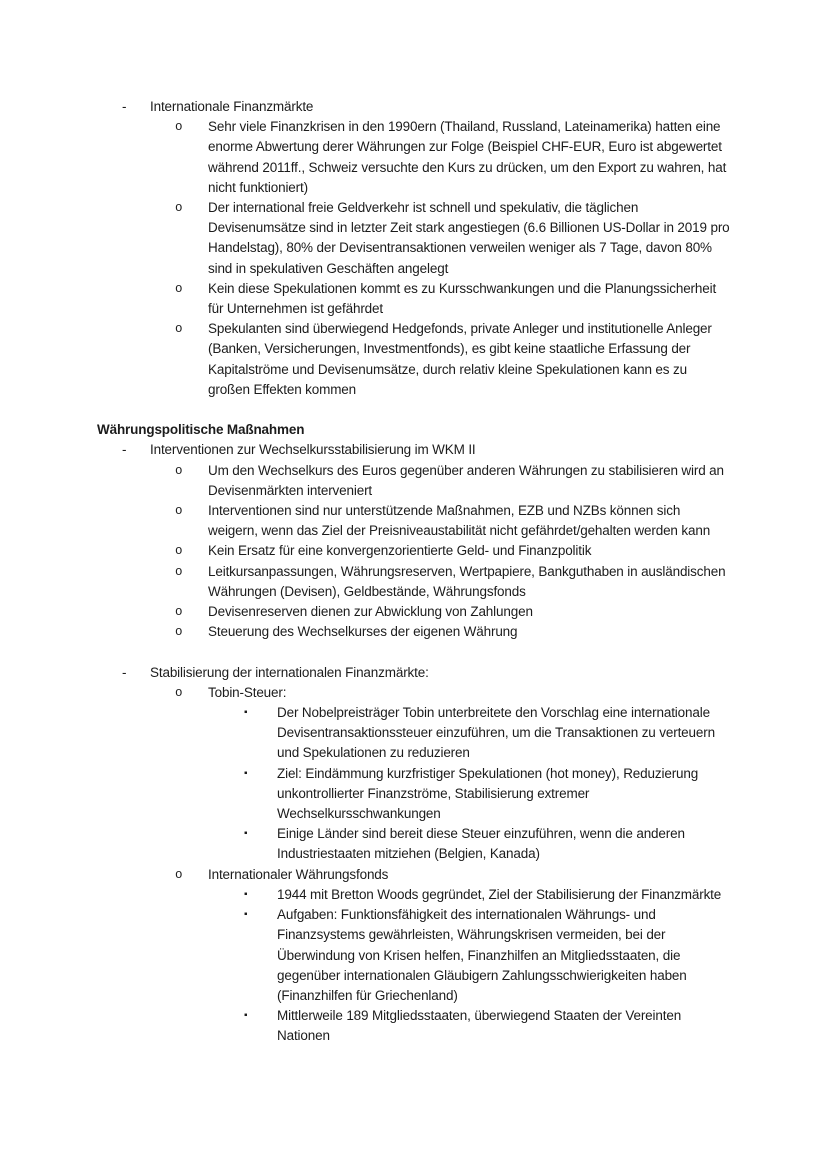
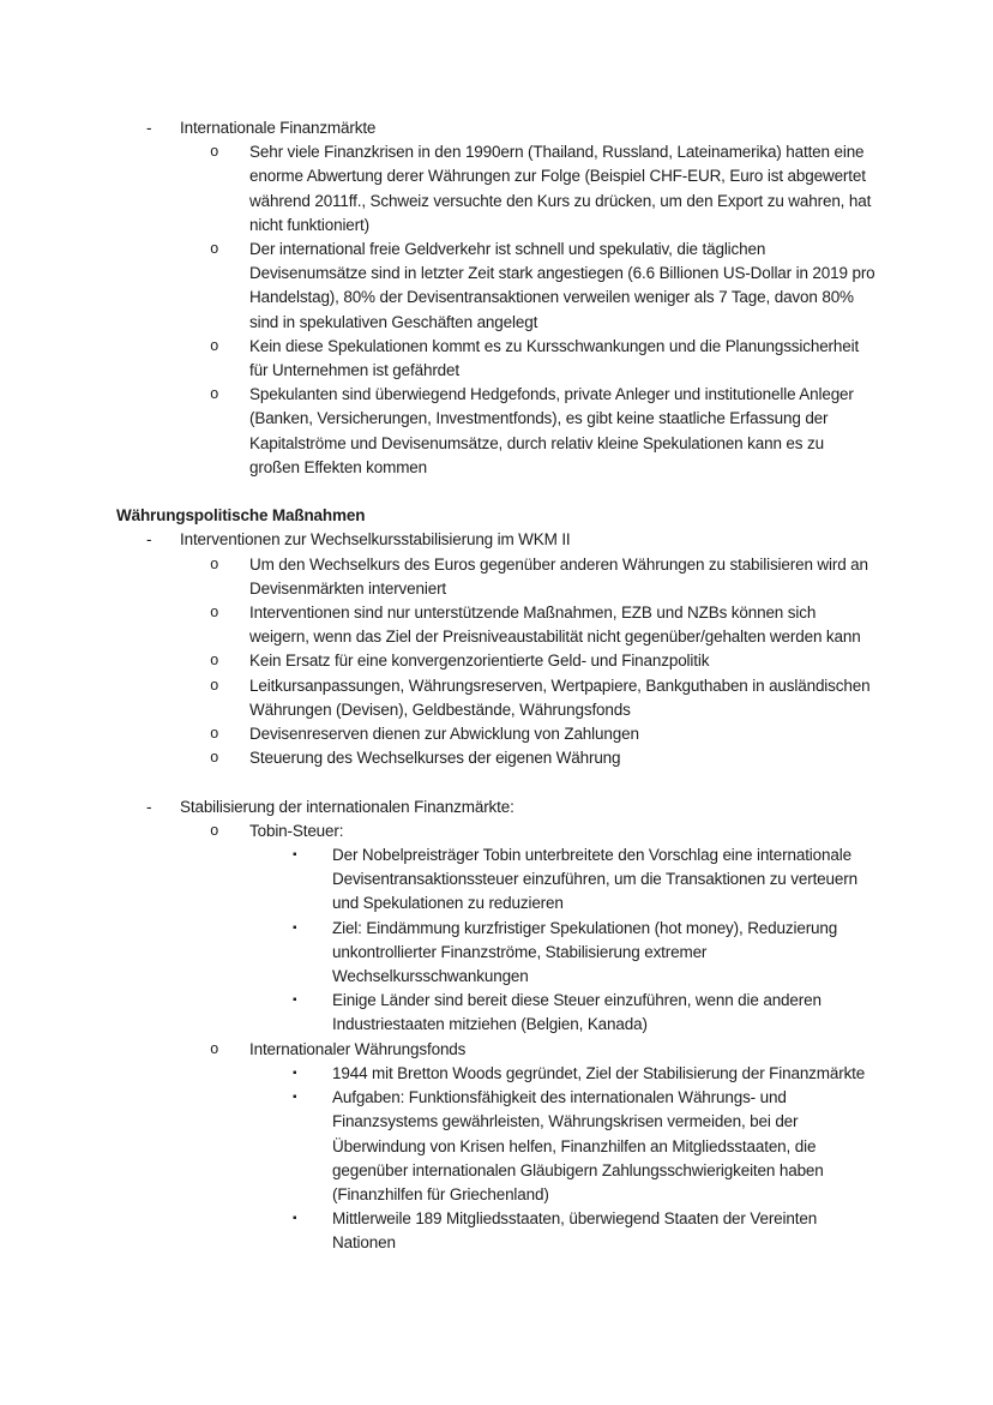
  -
  Internationale Finanzmärkte
  o
  Sehr viele Finanzkrisen in den 1990ern (Thailand, Russland, Lateinamerika) hatten eine enorme Abwertung derer Währungen zur Folge (Beispiel CHF-EUR, Euro ist abgewertet während 2011ff., Schweiz versuchte den Kurs zu drücken, um den Export zu wahren, hat nicht funktioniert)
  o
  Der international freie Geldverkehr ist schnell und spekulativ, die täglichen Devisenumsätze sind in letzter Zeit stark angestiegen (6.6 Billionen US-Dollar in 2019 pro Handelstag), 80% der Devisentransaktionen verweilen weniger als 7 Tage, davon 80% sind in spekulativen Geschäften angelegt
  o
  Kein diese Spekulationen kommt es zu Kursschwankungen und die Planungssicherheit für Unternehmen ist gefährdet
  o
  Spekulanten sind überwiegend Hedgefonds, private Anleger und institutionelle Anleger (Banken, Versicherungen, Investmentfonds), es gibt keine staatliche Erfassung der Kapitalströme und Devisenumsätze, durch relativ kleine Spekulationen kann es zu großen Effekten kommen
  Währungspolitische Maßnahmen
  -
  Interventionen zur Wechselkursstabilisierung im WKM II
  o
  Um den Wechselkurs des Euros gegenüber anderen Währungen zu stabilisieren wird an Devisenmärkten interveniert
  o
- Interventionen sind nur unterstützende Maßnahmen, EZB und NZBs können sich weigern, wenn das Ziel der Preisniveaustabilität nicht gefährdet/gehalten werden kann
+ Interventionen sind nur unterstützende Maßnahmen, EZB und NZBs können sich weigern, wenn das Ziel der Preisniveaustabilität nicht gegenüber/gehalten werden kann
  o
  Kein Ersatz für eine konvergenzorientierte Geld- und Finanzpolitik
  o
  Leitkursanpassungen, Währungsreserven, Wertpapiere, Bankguthaben in ausländischen Währungen (Devisen), Geldbestände, Währungsfonds
  o
  Devisenreserven dienen zur Abwicklung von Zahlungen
  o
  Steuerung des Wechselkurses der eigenen Währung
  -
  Stabilisierung der internationalen Finanzmärkte:
  o
  Tobin-Steuer:
  ▪
  Der Nobelpreisträger Tobin unterbreitete den Vorschlag eine internationale Devisentransaktionssteuer einzuführen, um die Transaktionen zu verteuern und Spekulationen zu reduzieren
  ▪
  Ziel: Eindämmung kurzfristiger Spekulationen (hot money), Reduzierung unkontrollierter Finanzströme, Stabilisierung extremer Wechselkursschwankungen
  ▪
  Einige Länder sind bereit diese Steuer einzuführen, wenn die anderen Industriestaaten mitziehen (Belgien, Kanada)
  o
  Internationaler Währungsfonds
  ▪
  1944 mit Bretton Woods gegründet, Ziel der Stabilisierung der Finanzmärkte
  ▪
  Aufgaben: Funktionsfähigkeit des internationalen Währungs- und Finanzsystems gewährleisten, Währungskrisen vermeiden, bei der Überwindung von Krisen helfen, Finanzhilfen an Mitgliedsstaaten, die gegenüber internationalen Gläubigern Zahlungsschwierigkeiten haben (Finanzhilfen für Griechenland)
  ▪
  Mittlerweile 189 Mitgliedsstaaten, überwiegend Staaten der Vereinten Nationen
